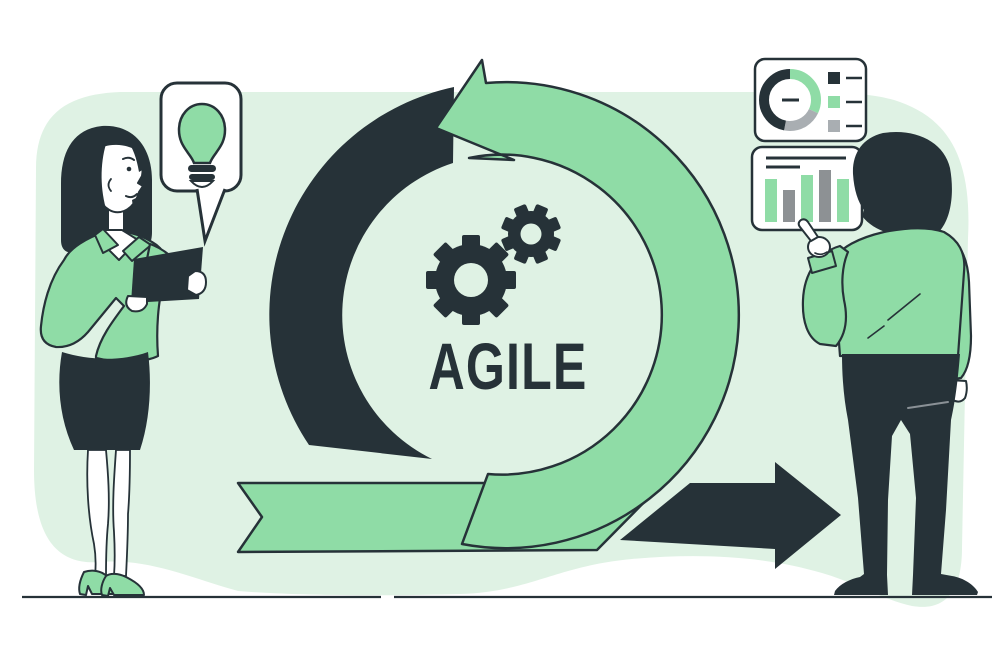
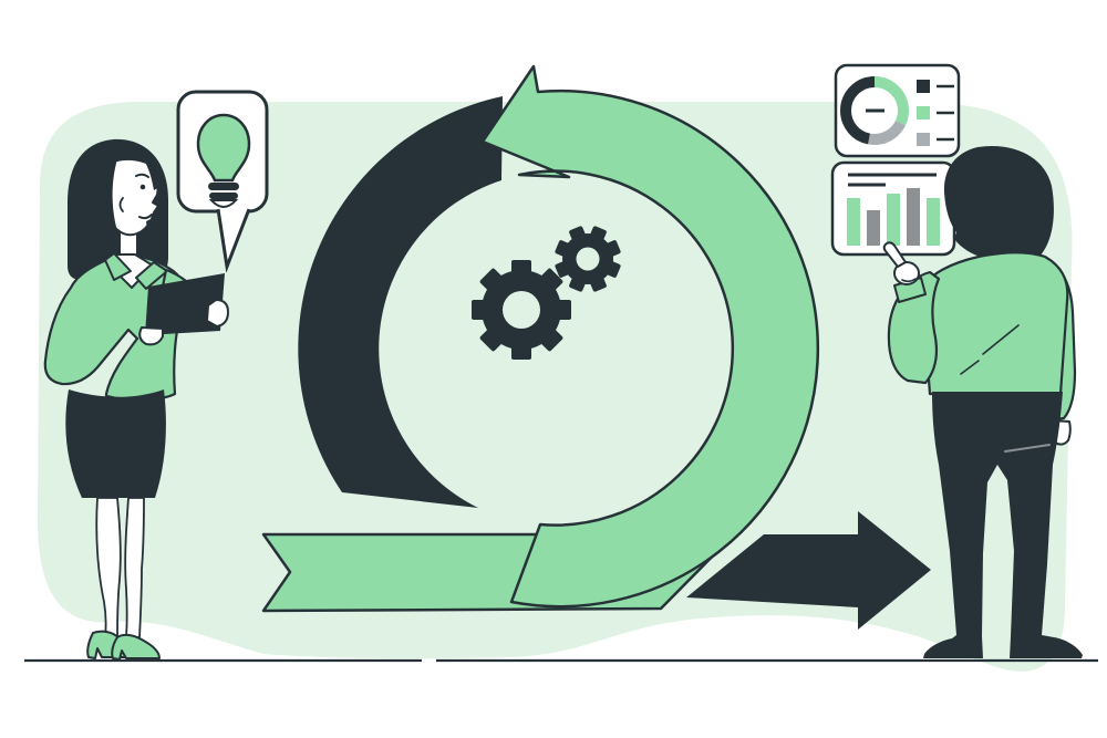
- AGILE
